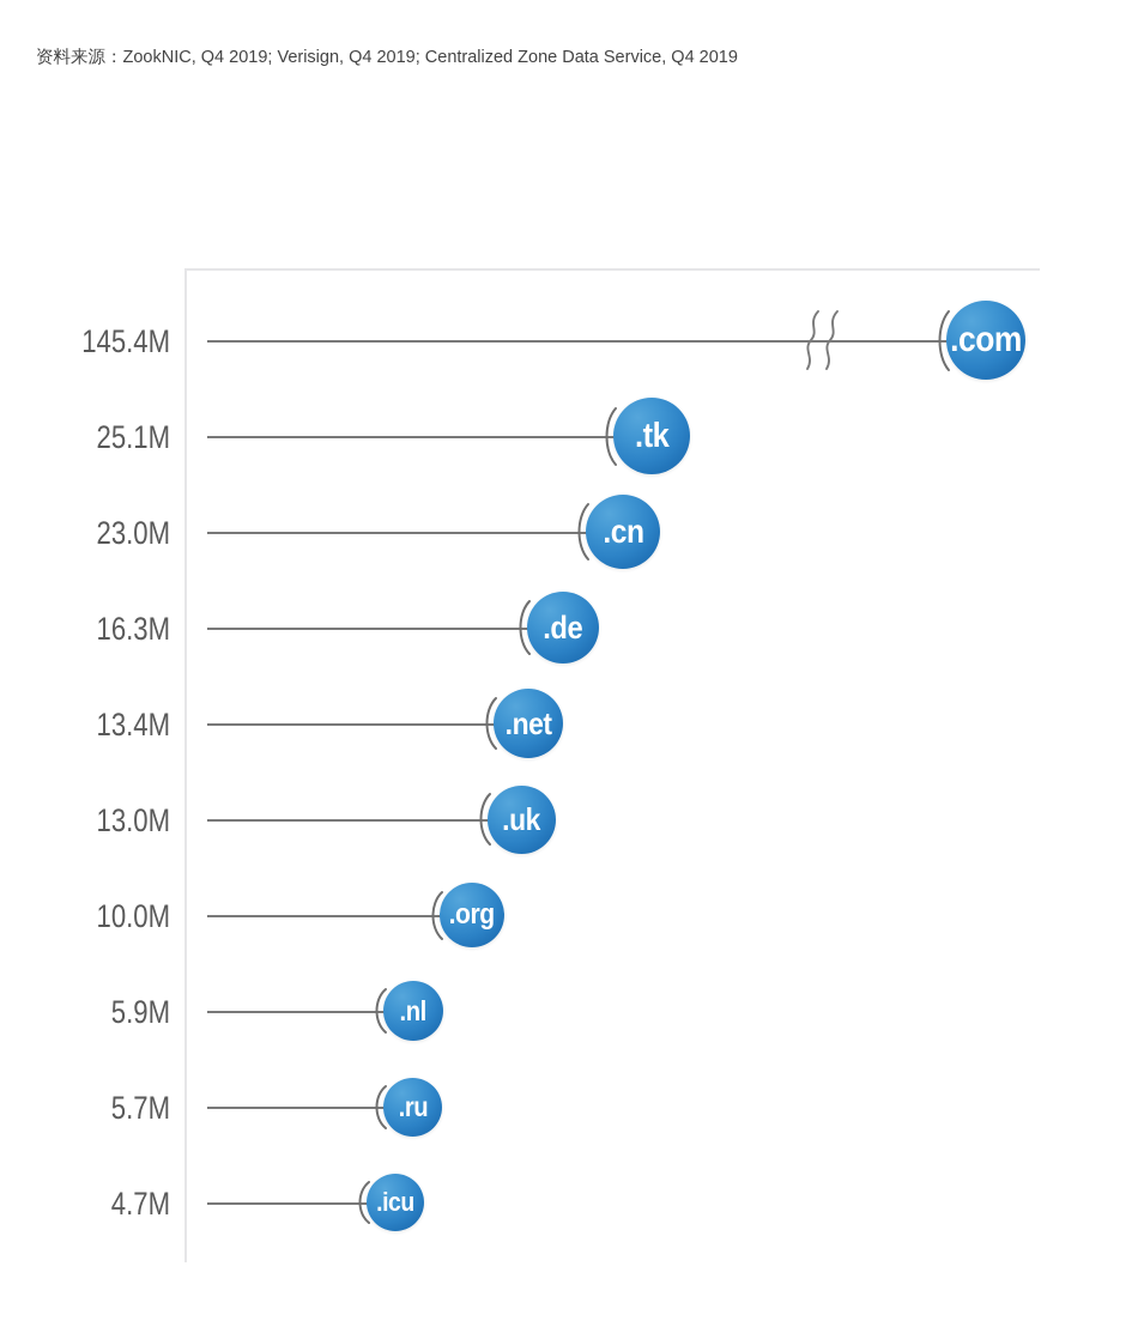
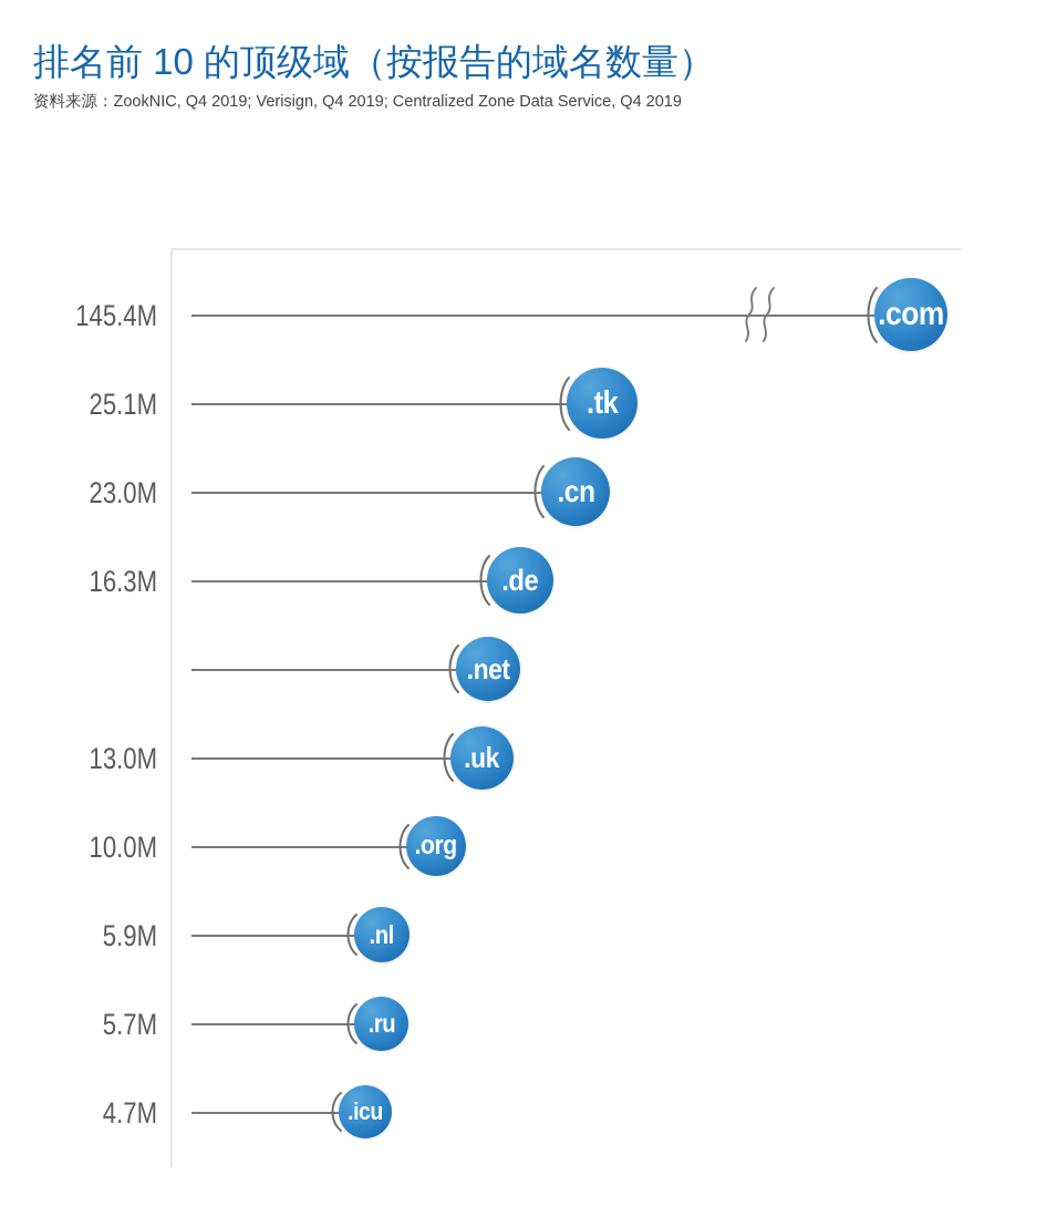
+ 排名前 10 的顶级域（按报告的域名数量）
  资料来源：ZookNIC, Q4 2019; Verisign, Q4 2019; Centralized Zone Data Service, Q4 2019
  145.4M
  .com
  25.1M
  .tk
  23.0M
  .cn
  16.3M
  .de
- 13.4M
  .net
  13.0M
  .uk
  10.0M
  .org
  5.9M
  .nl
  5.7M
  .ru
  4.7M
  .icu
